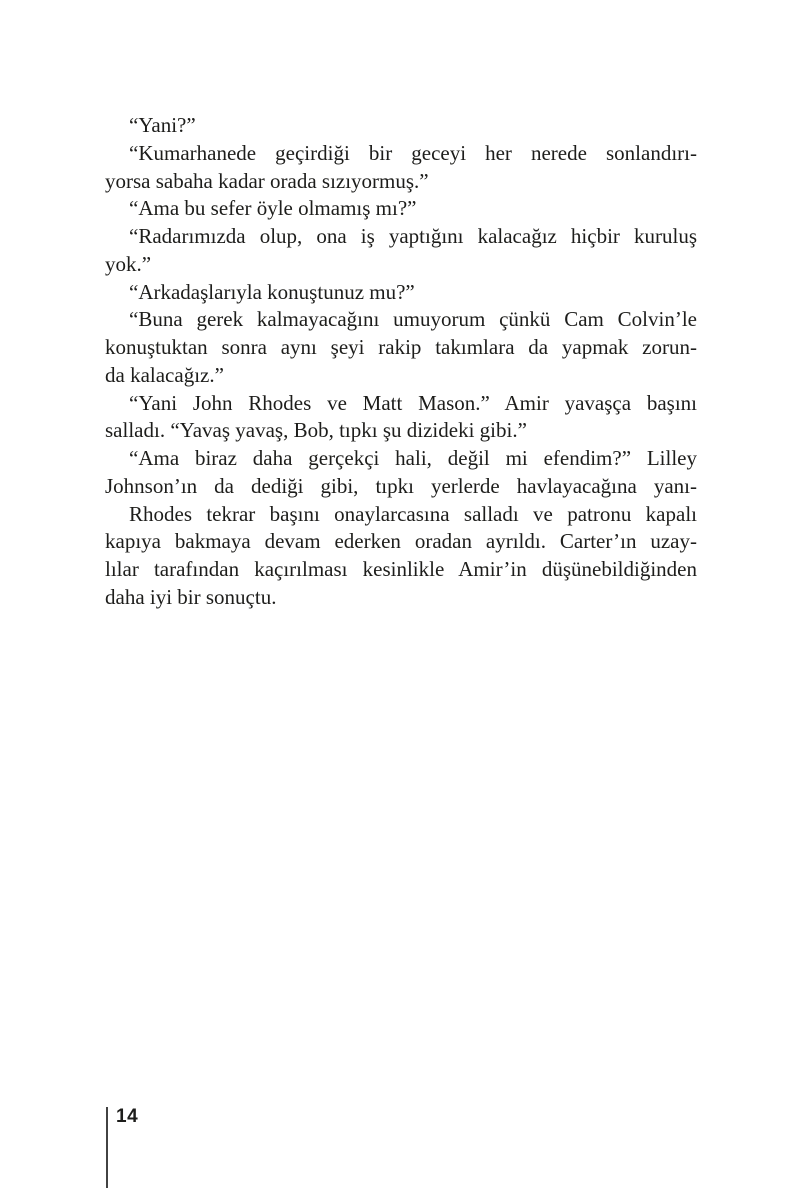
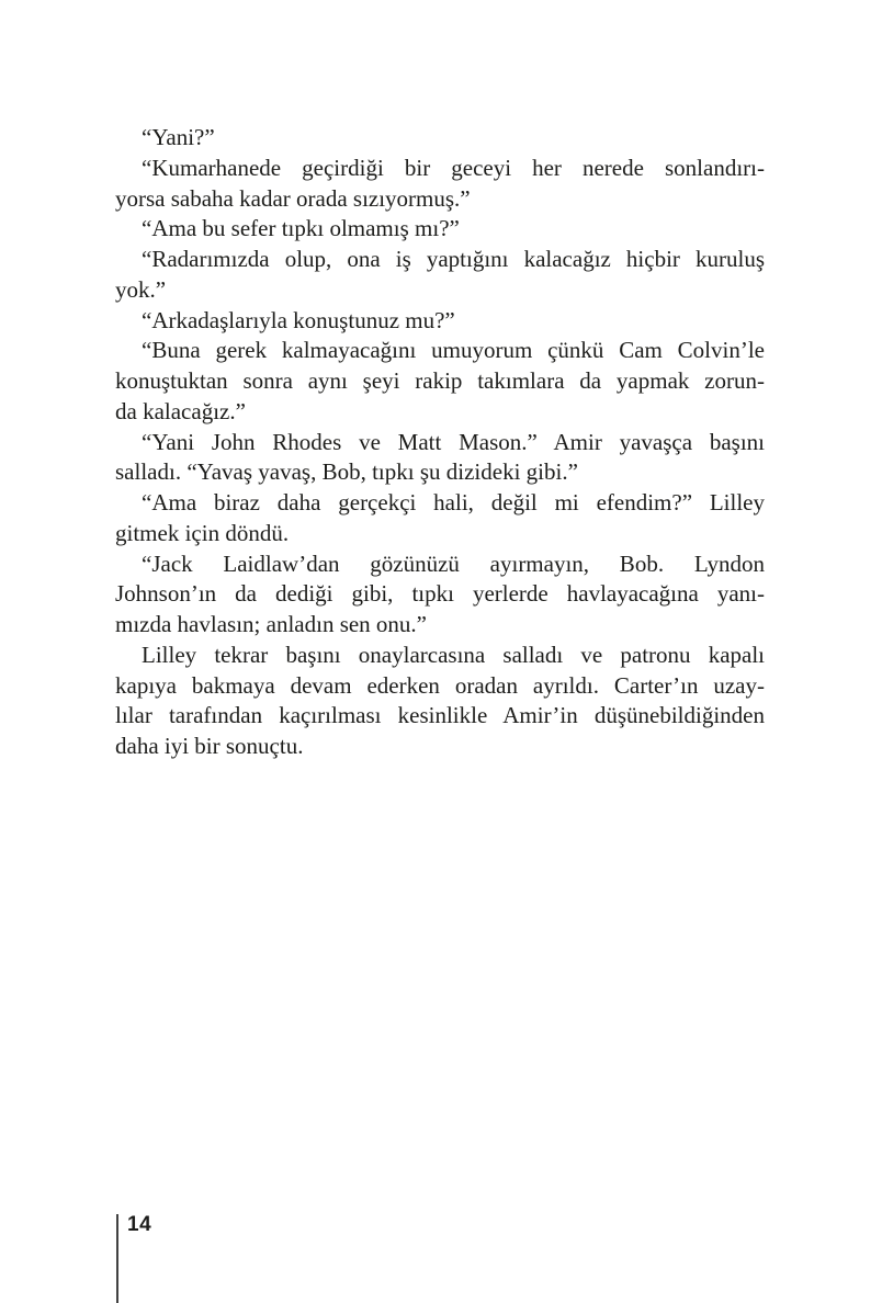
  “Yani?”
  “Kumarhanede geçirdiği bir geceyi her nerede sonlandırı-
  yorsa sabaha kadar orada sızıyormuş.”
- “Ama bu sefer öyle olmamış mı?”
+ “Ama bu sefer tıpkı olmamış mı?”
  “Radarımızda olup, ona iş yaptığını kalacağız hiçbir kuruluş
  yok.”
  “Arkadaşlarıyla konuştunuz mu?”
  “Buna gerek kalmayacağını umuyorum çünkü Cam Colvin’le
  konuştuktan sonra aynı şeyi rakip takımlara da yapmak zorun-
  da kalacağız.”
  “Yani John Rhodes ve Matt Mason.” Amir yavaşça başını
  salladı. “Yavaş yavaş, Bob, tıpkı şu dizideki gibi.”
  “Ama biraz daha gerçekçi hali, değil mi efendim?” Lilley
+ gitmek için döndü.
+ “Jack Laidlaw’dan gözünüzü ayırmayın, Bob. Lyndon
  Johnson’ın da dediği gibi, tıpkı yerlerde havlayacağına yanı-
+ mızda havlasın; anladın sen onu.”
- Rhodes tekrar başını onaylarcasına salladı ve patronu kapalı
+ Lilley tekrar başını onaylarcasına salladı ve patronu kapalı
  kapıya bakmaya devam ederken oradan ayrıldı. Carter’ın uzay-
  lılar tarafından kaçırılması kesinlikle Amir’in düşünebildiğinden
  daha iyi bir sonuçtu.
  14
